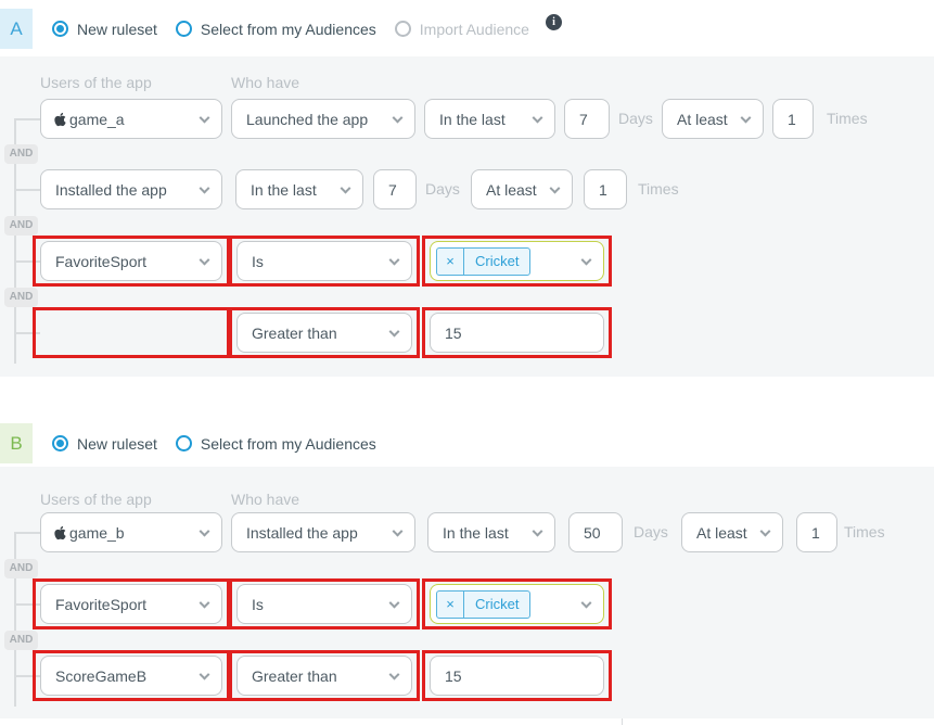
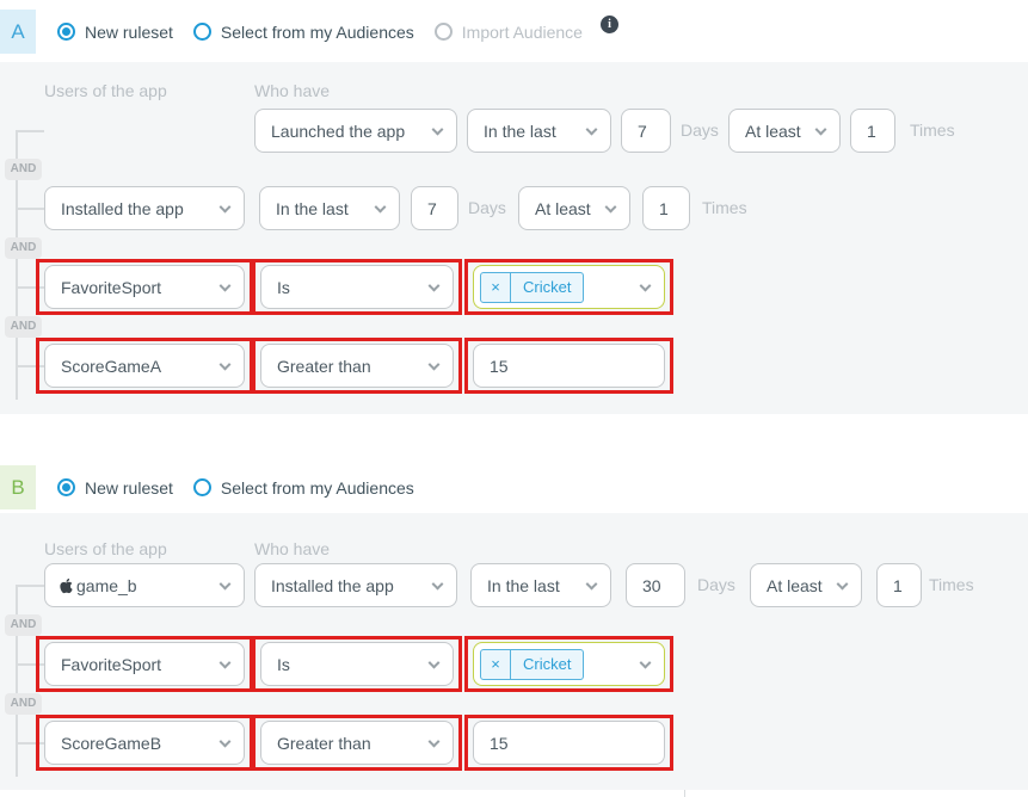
  A
  New ruleset
  Select from my Audiences
  Import Audience
  i
  Users of the app
  Who have
  AND
  AND
  AND
- game_a
  Launched the app
  In the last
  7
  Days
  At least
  1
  Times
  Installed the app
  In the last
  7
  Days
  At least
  1
  Times
  FavoriteSport
  Is
  ×
  Cricket
+ ScoreGameA
  Greater than
  15
  B
  New ruleset
  Select from my Audiences
  Users of the app
  Who have
  AND
  AND
  game_b
  Installed the app
  In the last
- 50
+ 30
  Days
  At least
  1
  Times
  FavoriteSport
  Is
  ×
  Cricket
  ScoreGameB
  Greater than
  15
